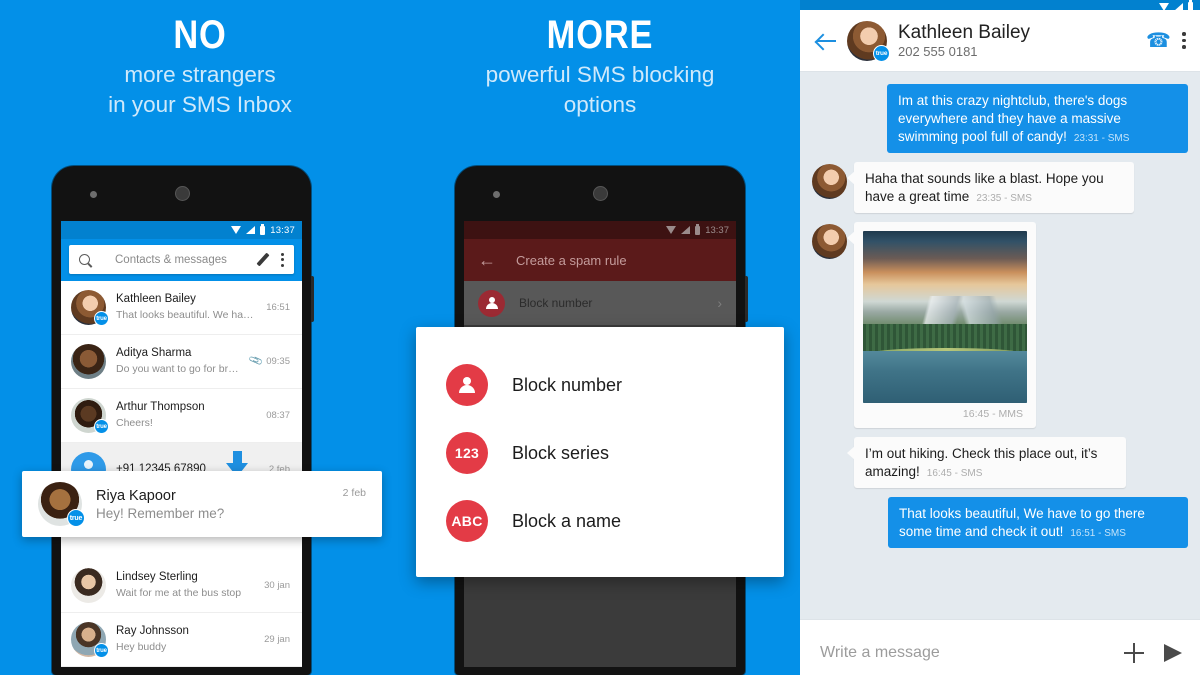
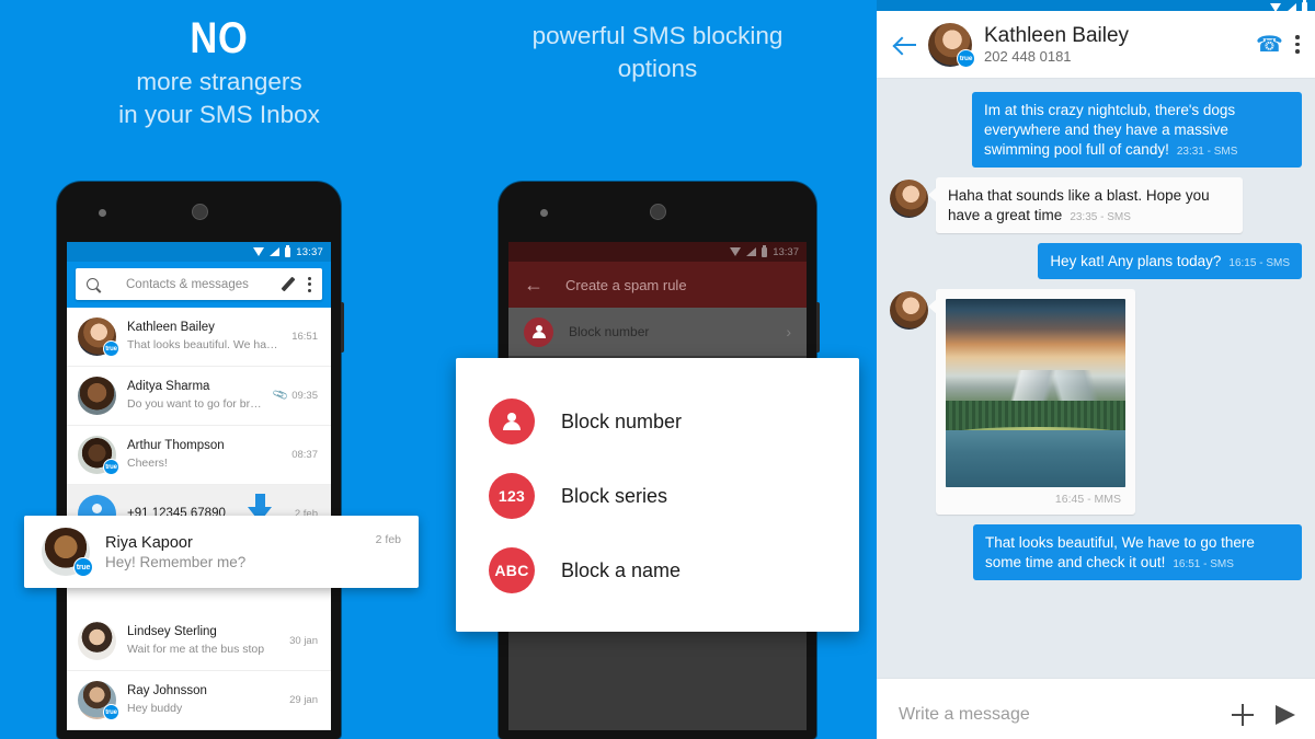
  NO
  more strangers
  in your SMS Inbox
  13:37
  Contacts & messages
  Kathleen Bailey
  That looks beautiful. We have
  16:51
  Aditya Sharma
  Do you want to go for brea
  09:35
  Arthur Thompson
  Cheers!
  08:37
  +91 12345 67890
  2 feb
  Lindsey Sterling
  Wait for me at the bus stop
  30 jan
  Ray Johnsson
  Hey buddy
  29 jan
  Riya Kapoor
  Hey! Remember me?
  2 feb
- MORE
  powerful SMS blocking
  options
  13:37
  ←
  Create a spam rule
  Block number
  ›
  Block number
  123
  Block series
  ABC
  Block a name
  Kathleen Bailey
- 202 555 0181
+ 202 448 0181
  Im at this crazy nightclub, there's dogs everywhere and they have a massive swimming pool full of candy! 23:31 - SMS
  Haha that sounds like a blast. Hope you have a great time 23:35 - SMS
+ Hey kat! Any plans today? 16:15 - SMS
  16:45 - MMS
- I’m out hiking. Check this place out, it’s amazing! 16:45 - SMS
  That looks beautiful, We have to go there some time and check it out! 16:51 - SMS
  Write a message
